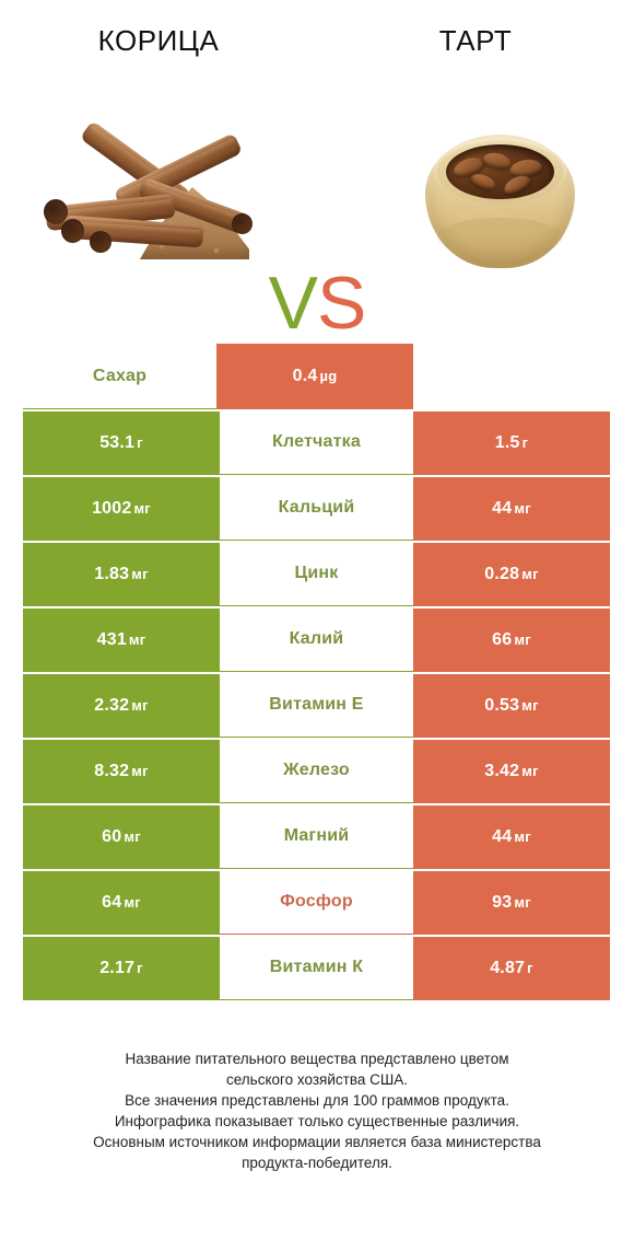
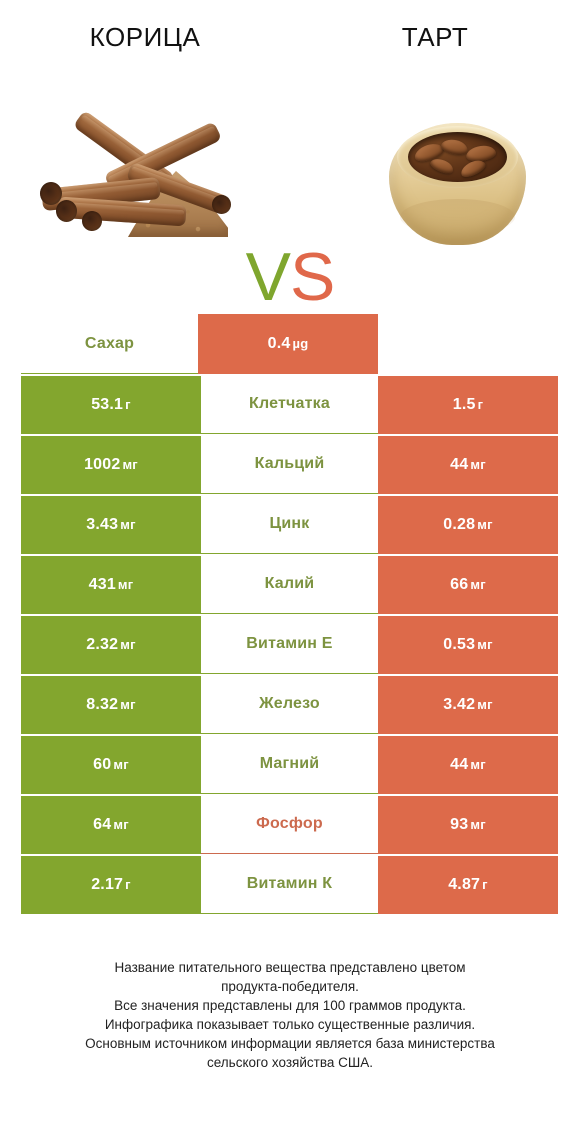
  КОРИЦА
  ТАРТ
  VS
  Сахар
  0.4 µg
  53.1 г
  Клетчатка
  1.5 г
  1002 мг
  Кальций
  44 мг
- 1.83 мг
+ 3.43 мг
  Цинк
  0.28 мг
  431 мг
  Калий
  66 мг
  2.32 мг
  Витамин Е
  0.53 мг
  8.32 мг
  Железо
  3.42 мг
  60 мг
  Магний
  44 мг
  64 мг
  Фосфор
  93 мг
  2.17 г
  Витамин К
  4.87 г
  Название питательного вещества представлено цветом
- сельского хозяйства США.
+ продукта-победителя.
  Все значения представлены для 100 граммов продукта.
  Инфографика показывает только существенные различия.
  Основным источником информации является база министерства
- продукта-победителя.
+ сельского хозяйства США.
